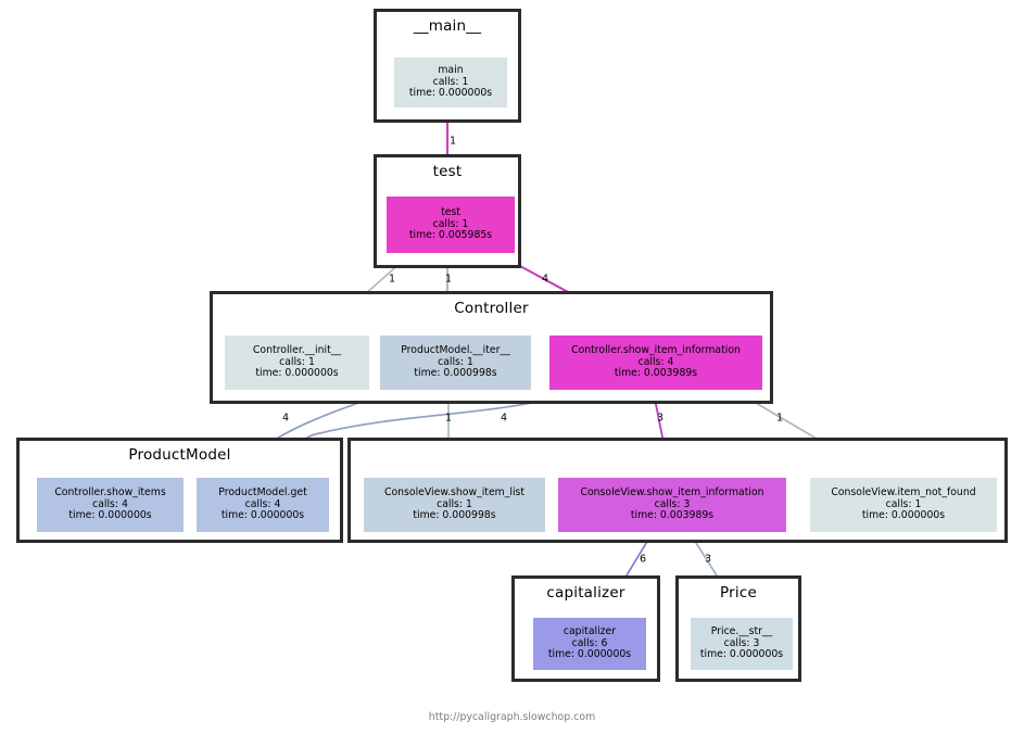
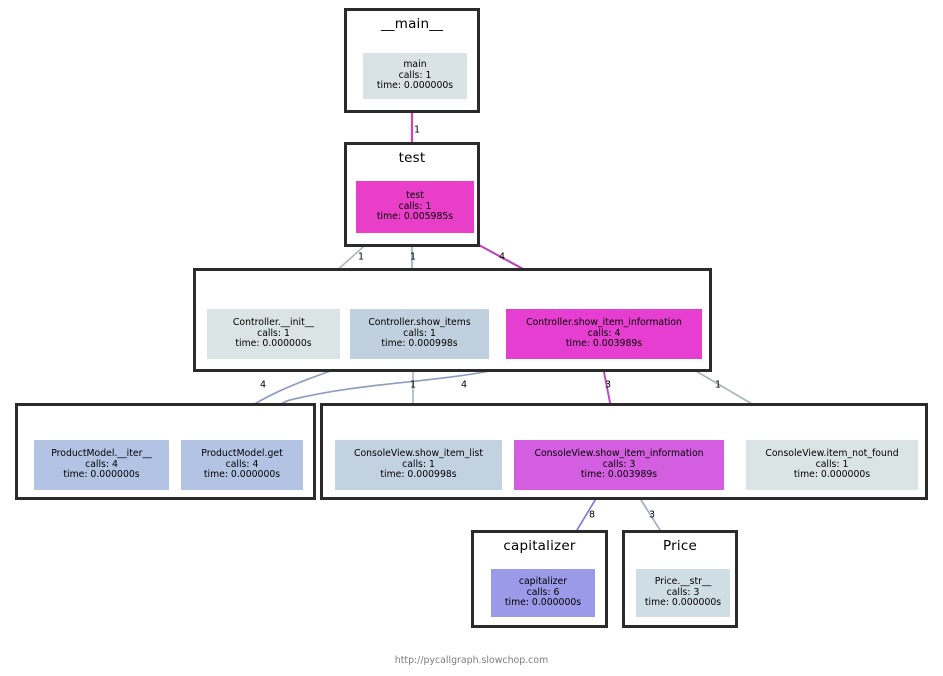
  __main__
  main
  calls: 1
  time: 0.000000s
  test
  test
  calls: 1
  time: 0.005985s
- Controller
  Controller.__init__
  calls: 1
  time: 0.000000s
- ProductModel.__iter__
+ Controller.show_items
  calls: 1
  time: 0.000998s
  Controller.show_item_information
  calls: 4
  time: 0.003989s
- ProductModel
- Controller.show_items
+ ProductModel.__iter__
  calls: 4
  time: 0.000000s
  ProductModel.get
  calls: 4
  time: 0.000000s
  ConsoleView.show_item_list
  calls: 1
  time: 0.000998s
  ConsoleView.show_item_information
  calls: 3
  time: 0.003989s
  ConsoleView.item_not_found
  calls: 1
  time: 0.000000s
  capitalizer
  capitalizer
  calls: 6
  time: 0.000000s
  Price
  Price.__str__
  calls: 3
  time: 0.000000s
  1
  1
  1
  4
  4
  1
  4
  3
  1
- 6
+ 8
  3
  http://pycallgraph.slowchop.com
